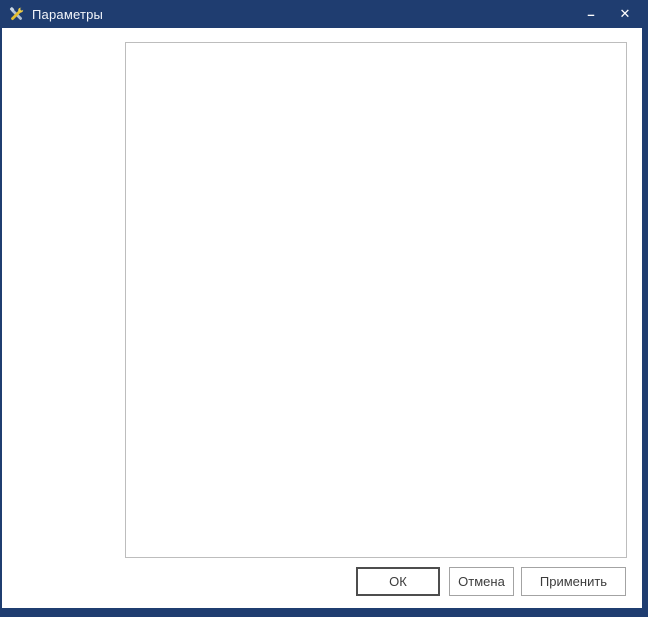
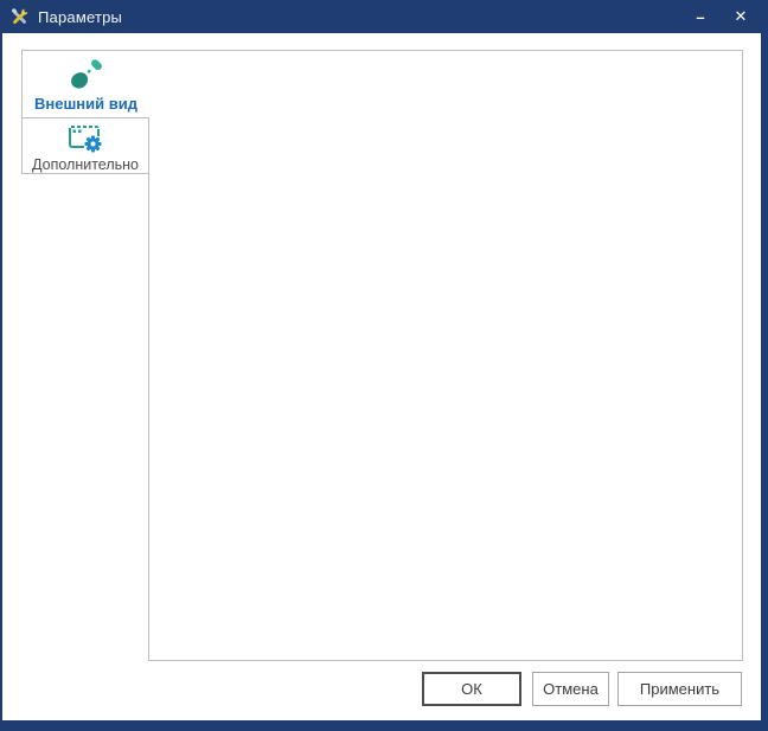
  Параметры
  –
  ✕
+ Внешний вид
+ Дополнительно
  ОК
  Отмена
  Применить
